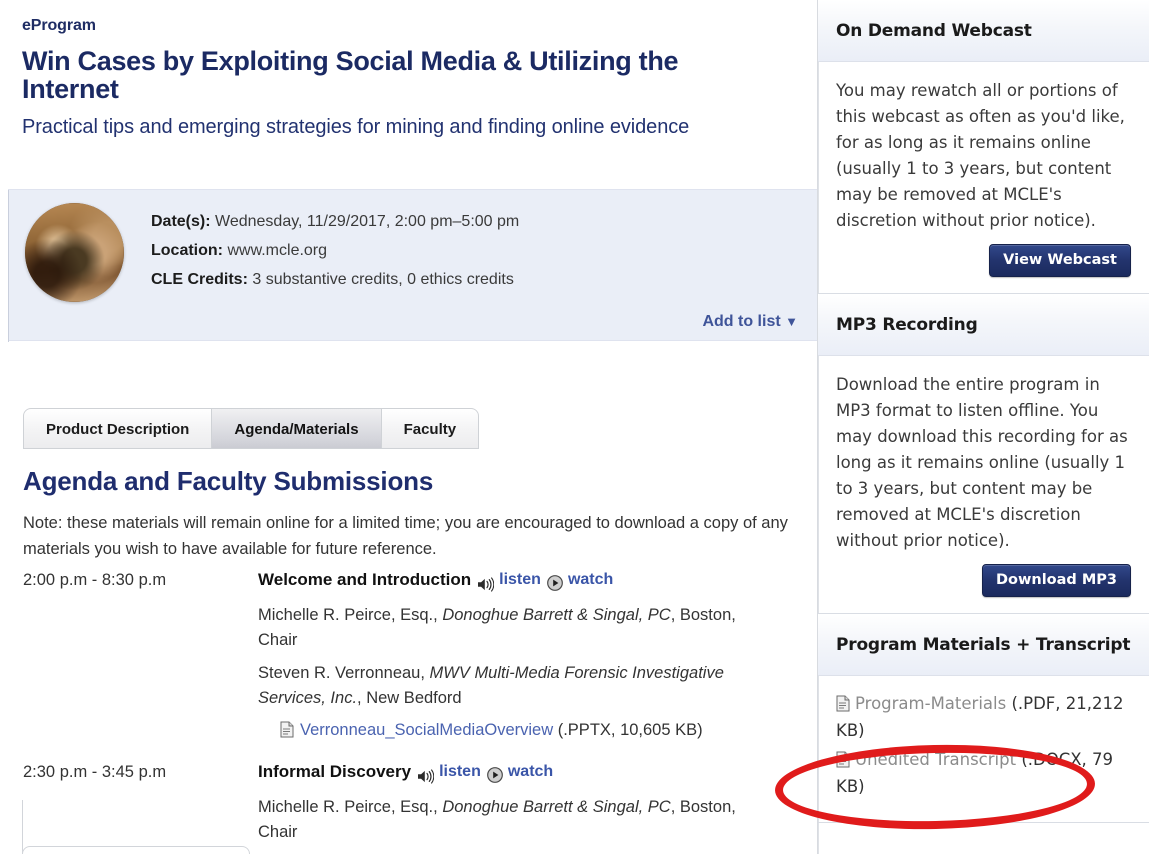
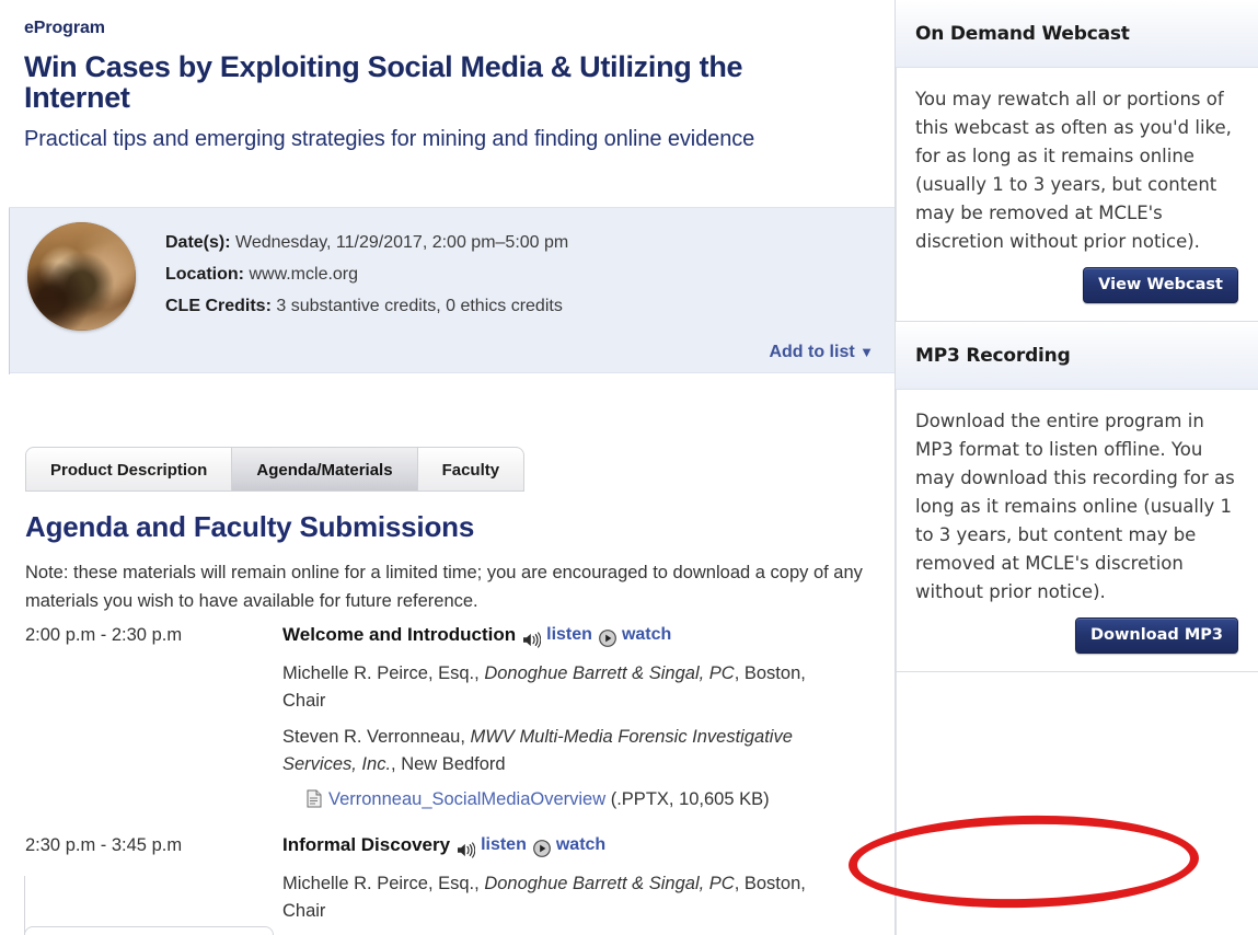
  eProgram
  Win Cases by Exploiting Social Media & Utilizing the Internet
  Practical tips and emerging strategies for mining and finding online evidence
  Date(s): Wednesday, 11/29/2017, 2:00 pm–5:00 pm
  Location: www.mcle.org
  CLE Credits: 3 substantive credits, 0 ethics credits
  Add to list ▼
  Product Description
  Agenda/Materials
  Faculty
  Agenda and Faculty Submissions
  Note: these materials will remain online for a limited time; you are encouraged to download a copy of any materials you wish to have available for future reference.
- 2:00 p.m - 8:30 p.m
+ 2:00 p.m - 2:30 p.m
  Welcome and Introduction
  listen
  watch
  Michelle R. Peirce, Esq., Donoghue Barrett & Singal, PC, Boston, Chair
  Steven R. Verronneau, MWV Multi-Media Forensic Investigative Services, Inc., New Bedford
  Verronneau_SocialMediaOverview (.PPTX, 10,605 KB)
  2:30 p.m - 3:45 p.m
  Informal Discovery
  listen
  watch
  Michelle R. Peirce, Esq., Donoghue Barrett & Singal, PC, Boston, Chair
  On Demand Webcast
  You may rewatch all or portions of this webcast as often as you'd like, for as long as it remains online (usually 1 to 3 years, but content may be removed at MCLE's discretion without prior notice).
  View Webcast
  MP3 Recording
  Download the entire program in MP3 format to listen offline. You may download this recording for as long as it remains online (usually 1 to 3 years, but content may be removed at MCLE's discretion without prior notice).
  Download MP3
- Program Materials + Transcript
- Program-Materials (.PDF, 21,212 KB)
- Unedited Transcript (.DOCX, 79 KB)
